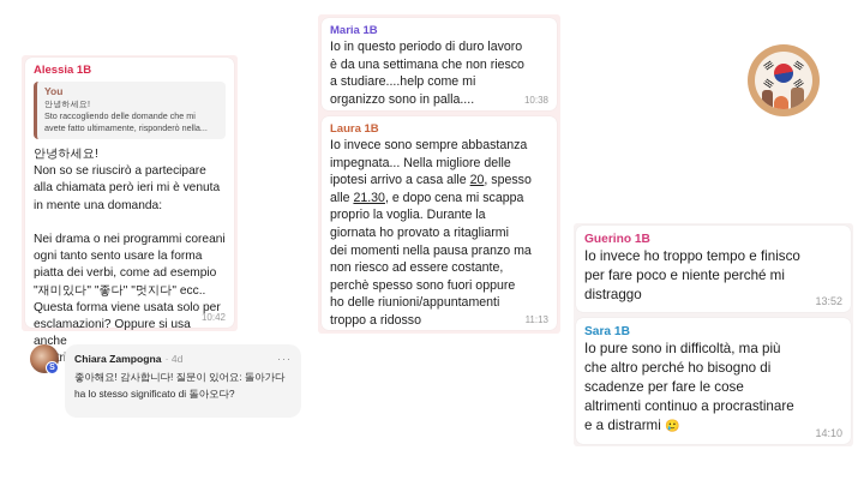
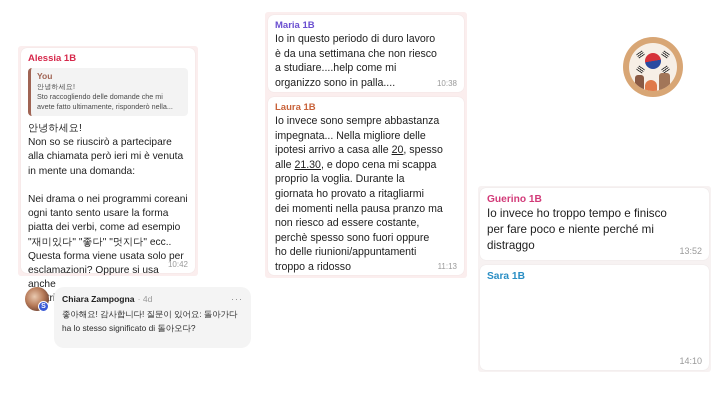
  Alessia 1B
  You
  안녕하세요!
  Sto raccogliendo delle domande che mi
  avete fatto ultimamente, risponderò nella...
  안녕하세요!
  Non so se riuscirò a partecipare
  alla chiamata però ieri mi è venuta
  in mente una domanda:
  Nei drama o nei programmi coreani
  ogni tanto sento usare la forma
  piatta dei verbi, come ad esempio
  "재미있다" "좋다" "멋지다" ecc..
  Questa forma viene usata solo per
  esclamazioni? Oppure si usa anche
  10:42
  Chiara Zampogna
  · 4d
  ···
  좋아해요! 감사합니다! 질문이 있어요: 돌아가다
  ha lo stesso significato di 돌아오다?
  Maria 1B
  Io in questo periodo di duro lavoro
  è da una settimana che non riesco
  a studiare....help come mi
  organizzo sono in palla....
  10:38
  Laura 1B
  Io invece sono sempre abbastanza
  impegnata... Nella migliore delle
  ipotesi arrivo a casa alle 20, spesso
  alle 21.30, e dopo cena mi scappa
  proprio la voglia. Durante la
  giornata ho provato a ritagliarmi
  dei momenti nella pausa pranzo ma
  non riesco ad essere costante,
  perchè spesso sono fuori oppure
  ho delle riunioni/appuntamenti
  troppo a ridosso
  11:13
  Guerino 1B
  Io invece ho troppo tempo e finisco
  per fare poco e niente perché mi
  distraggo
  13:52
  Sara 1B
- Io pure sono in difficoltà, ma più
- che altro perché ho bisogno di
- scadenze per fare le cose
- altrimenti continuo a procrastinare
- e a distrarmi 🥲
  14:10
